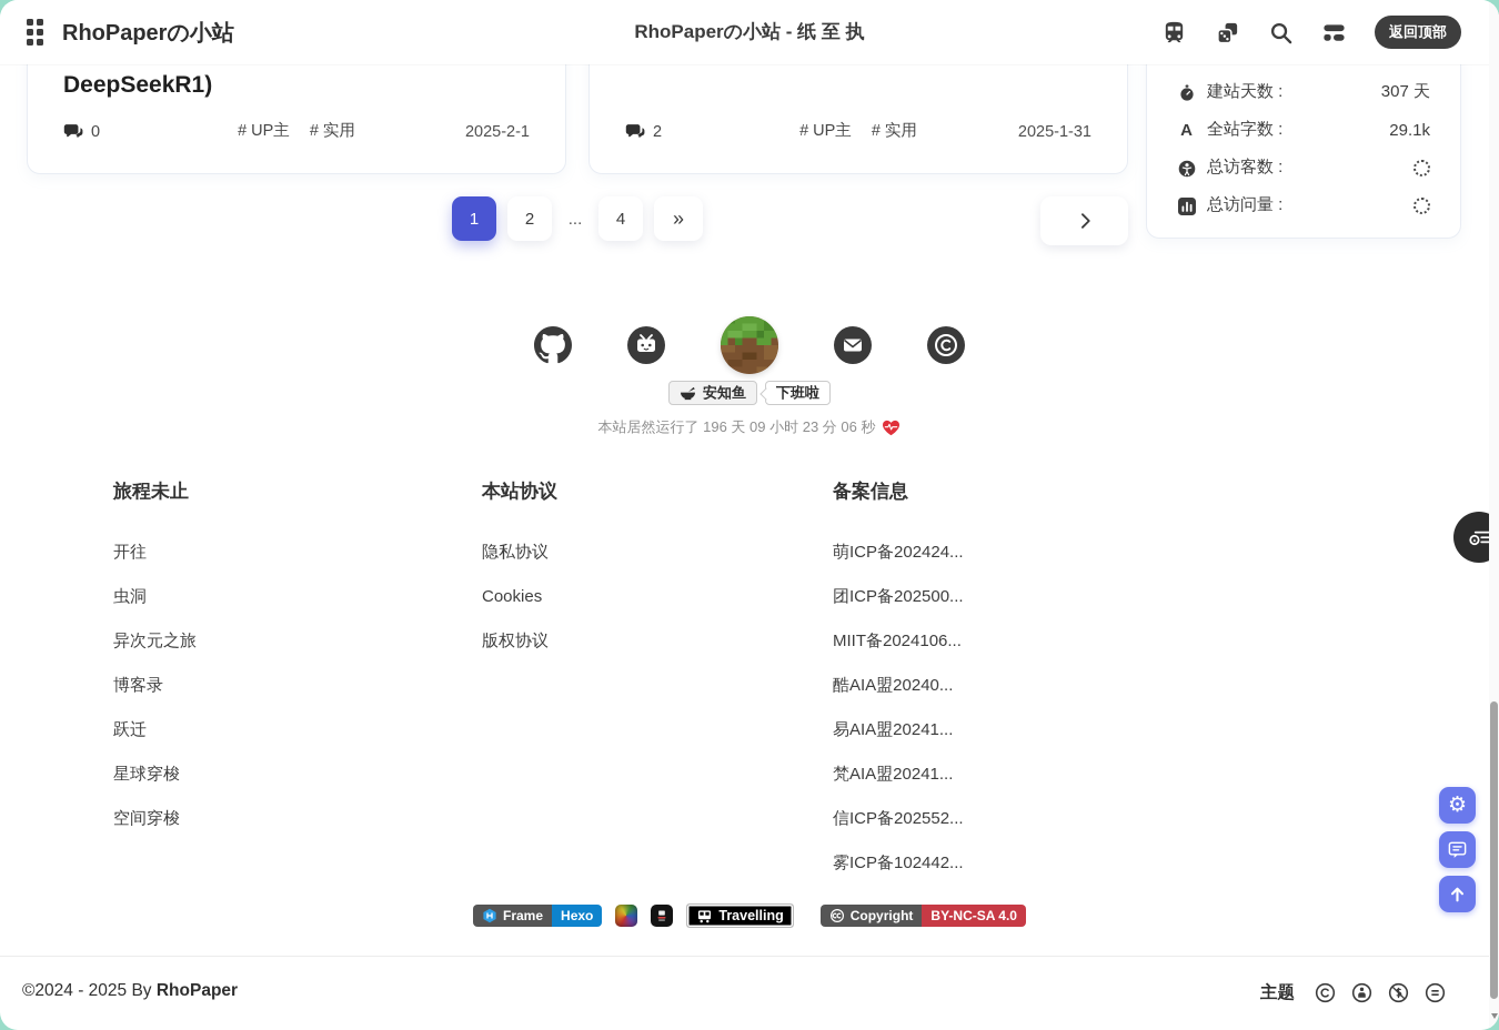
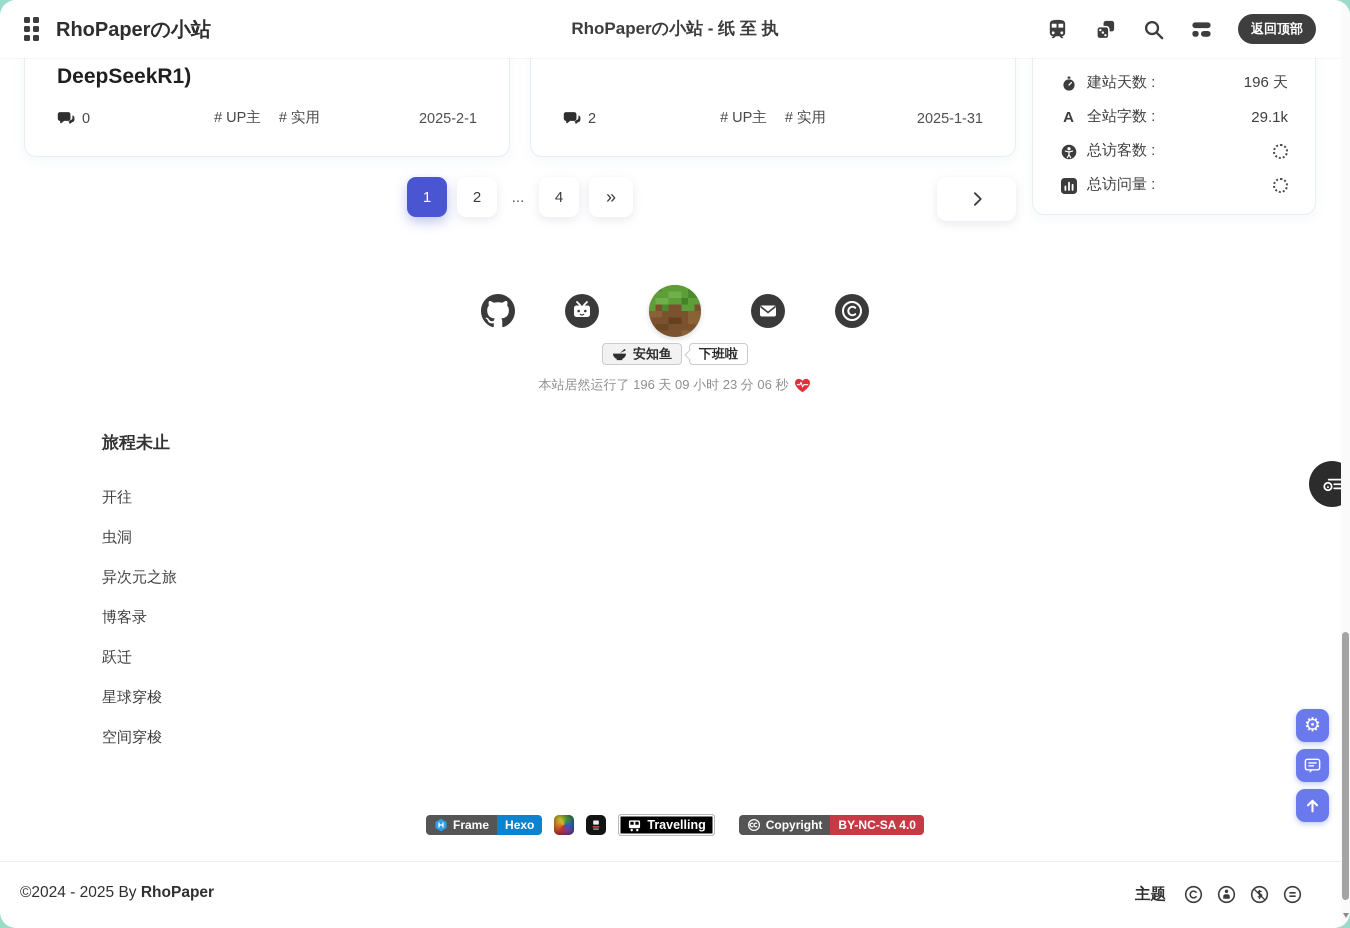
  DeepSeekR1)
  0
  # UP主 # 实用
  2025-2-1
  2
  # UP主 # 实用
  2025-1-31
  建站天数 :
- 307 天
+ 196 天
  A
  全站字数 :
  29.1k
  总访客数 :
  总访问量 :
  RhoPaperの小站
  RhoPaperの小站 - 纸 至 执
  返回顶部
  1
  2
  ...
  4
  »
  安知鱼
  下班啦
  本站居然运行了 196 天 09 小时 23 分 06 秒
  旅程未止
  开往
  虫洞
  异次元之旅
  博客录
  跃迁
  星球穿梭
  空间穿梭
- 本站协议
- 隐私协议
- Cookies
- 版权协议
- 备案信息
- 萌ICP备202424...
- 团ICP备202500...
- MIIT备2024106...
- 酷AIA盟20240...
- 易AIA盟20241...
- 梵AIA盟20241...
- 信ICP备202552...
- 雾ICP备102442...
  Frame
  Hexo
  Travelling
  Copyright
  BY-NC-SA 4.0
  ©2024 - 2025 By RhoPaper
  主题
  ⚙
